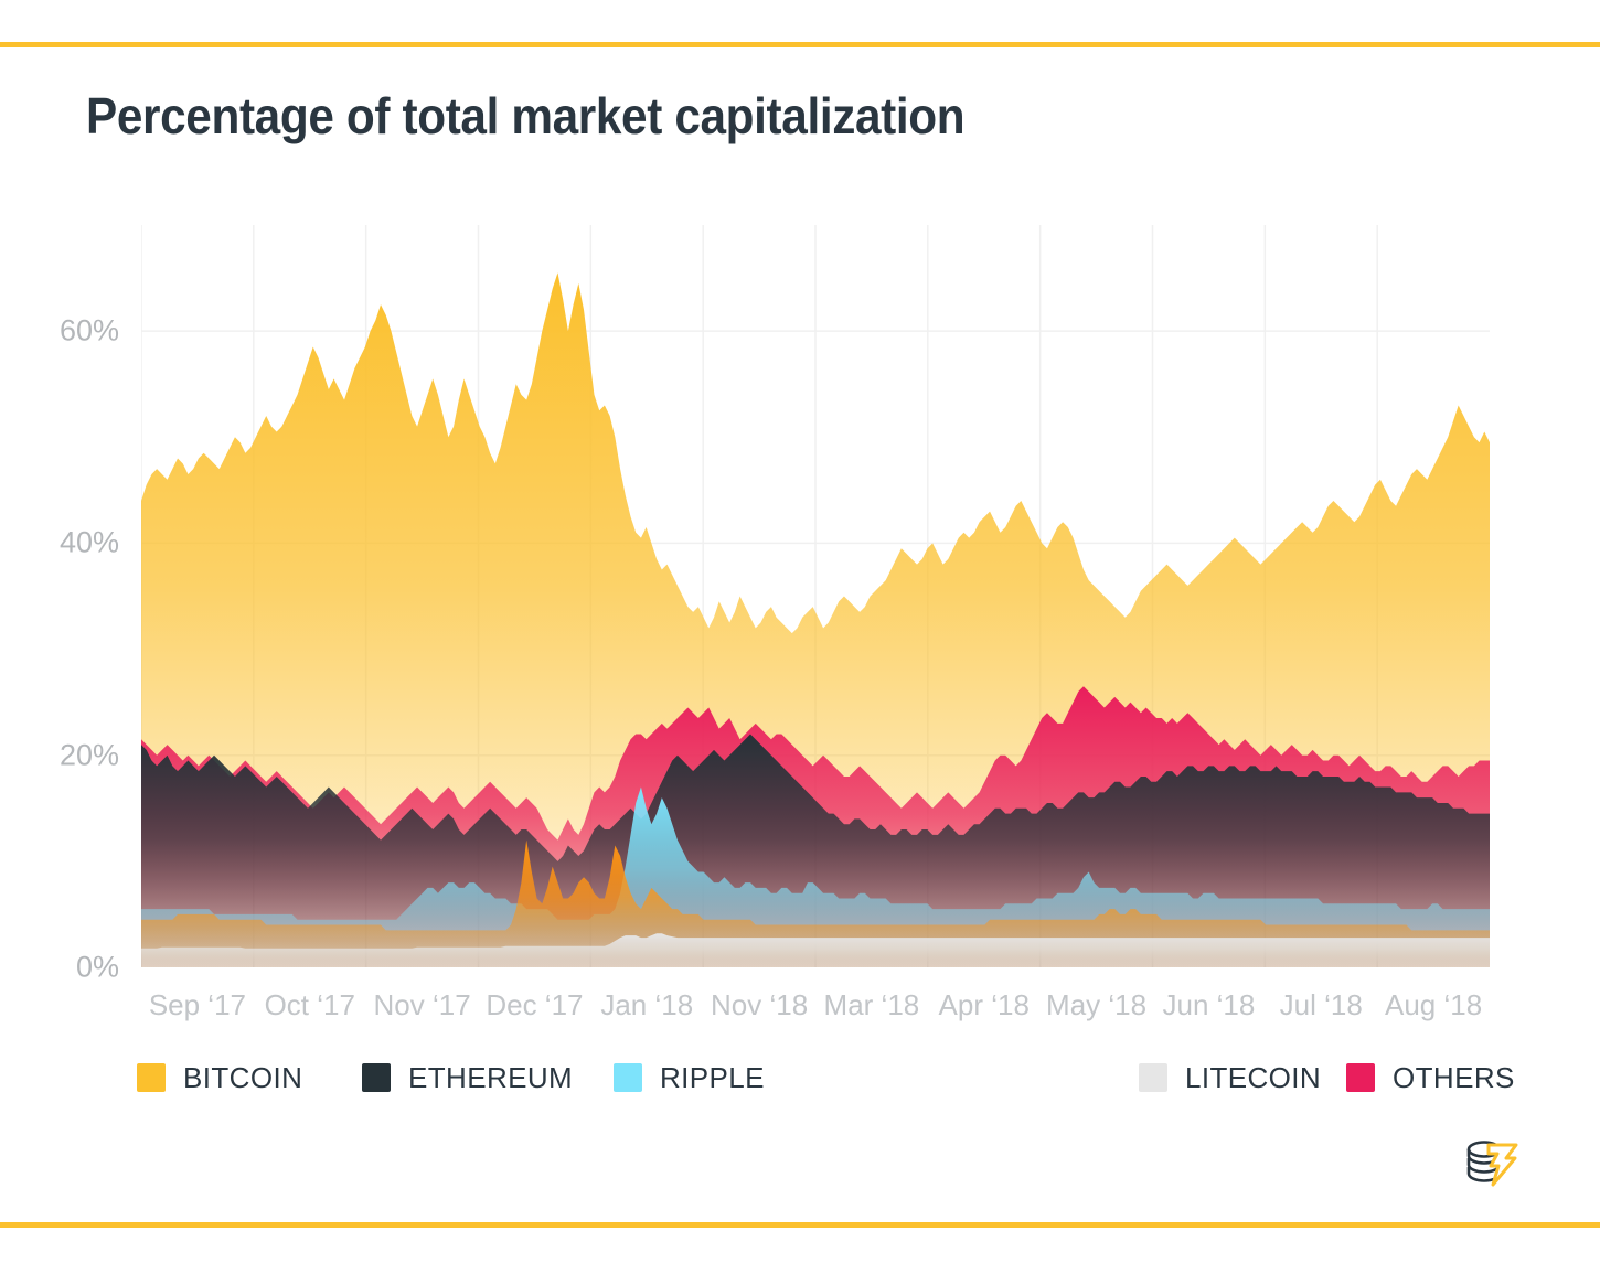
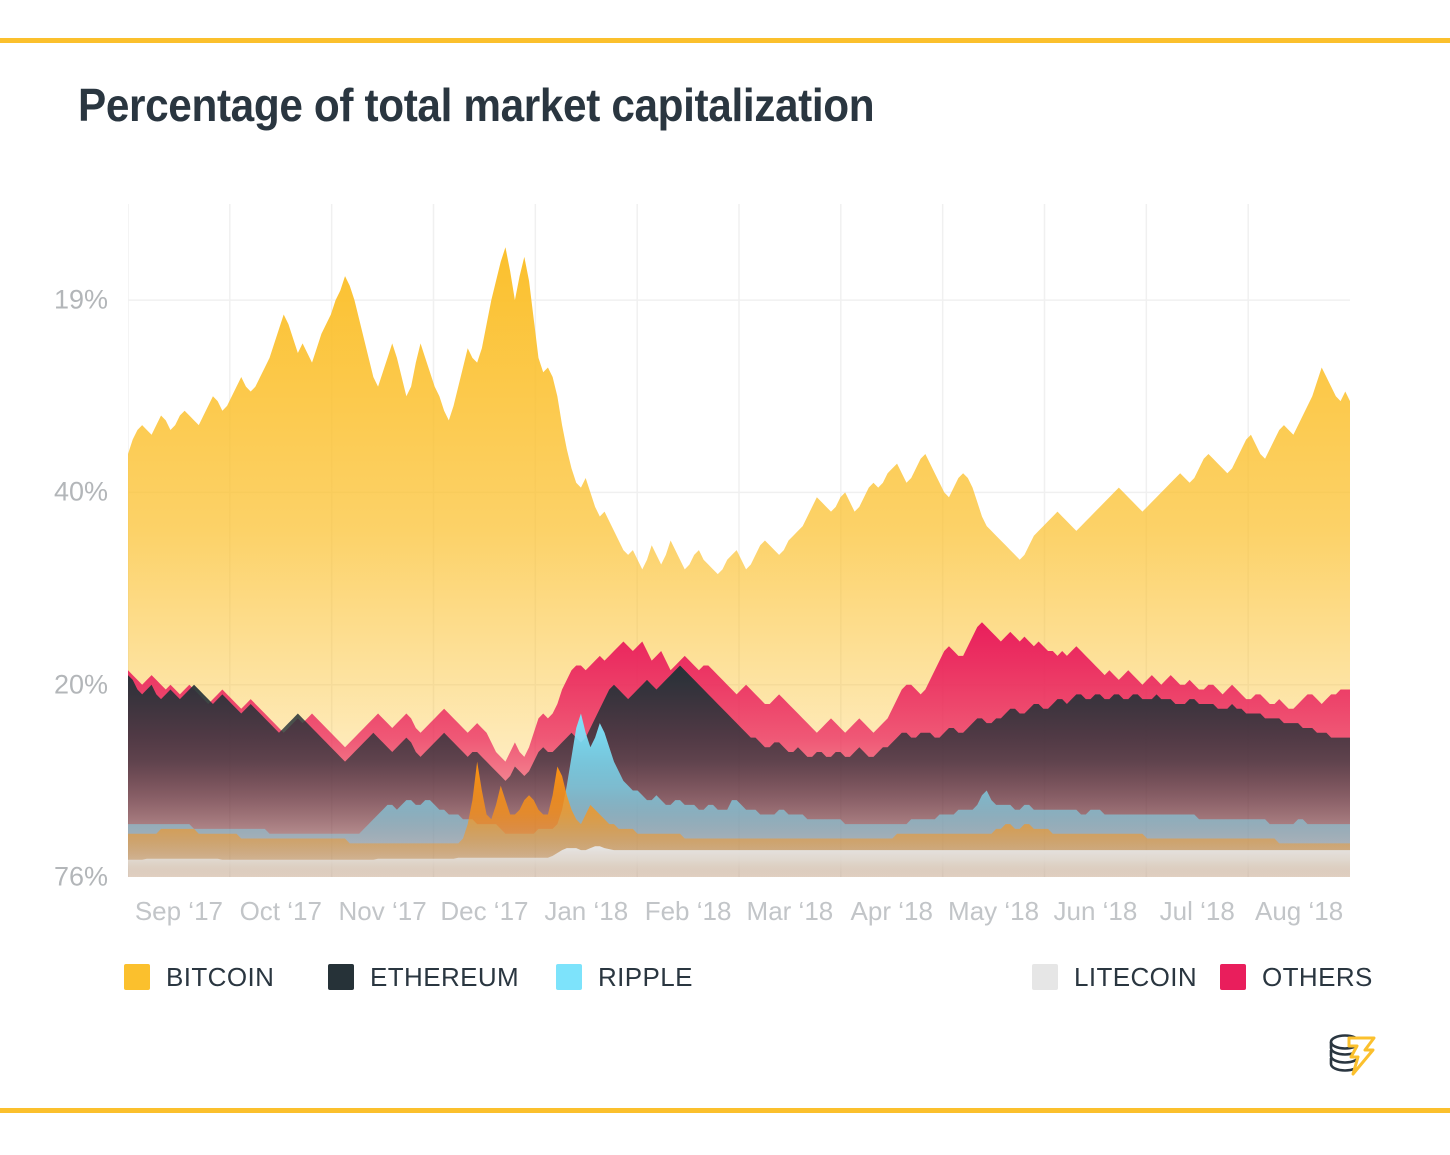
  Percentage of total market capitalization
- 0%
+ 76%
  20%
  40%
- 60%
+ 19%
  Sep ‘17
  Oct ‘17
  Nov ‘17
  Dec ‘17
  Jan ‘18
- Nov ‘18
+ Feb ‘18
  Mar ‘18
  Apr ‘18
  May ‘18
  Jun ‘18
  Jul ‘18
  Aug ‘18
  BITCOIN
  ETHEREUM
  RIPPLE
  LITECOIN
  OTHERS
